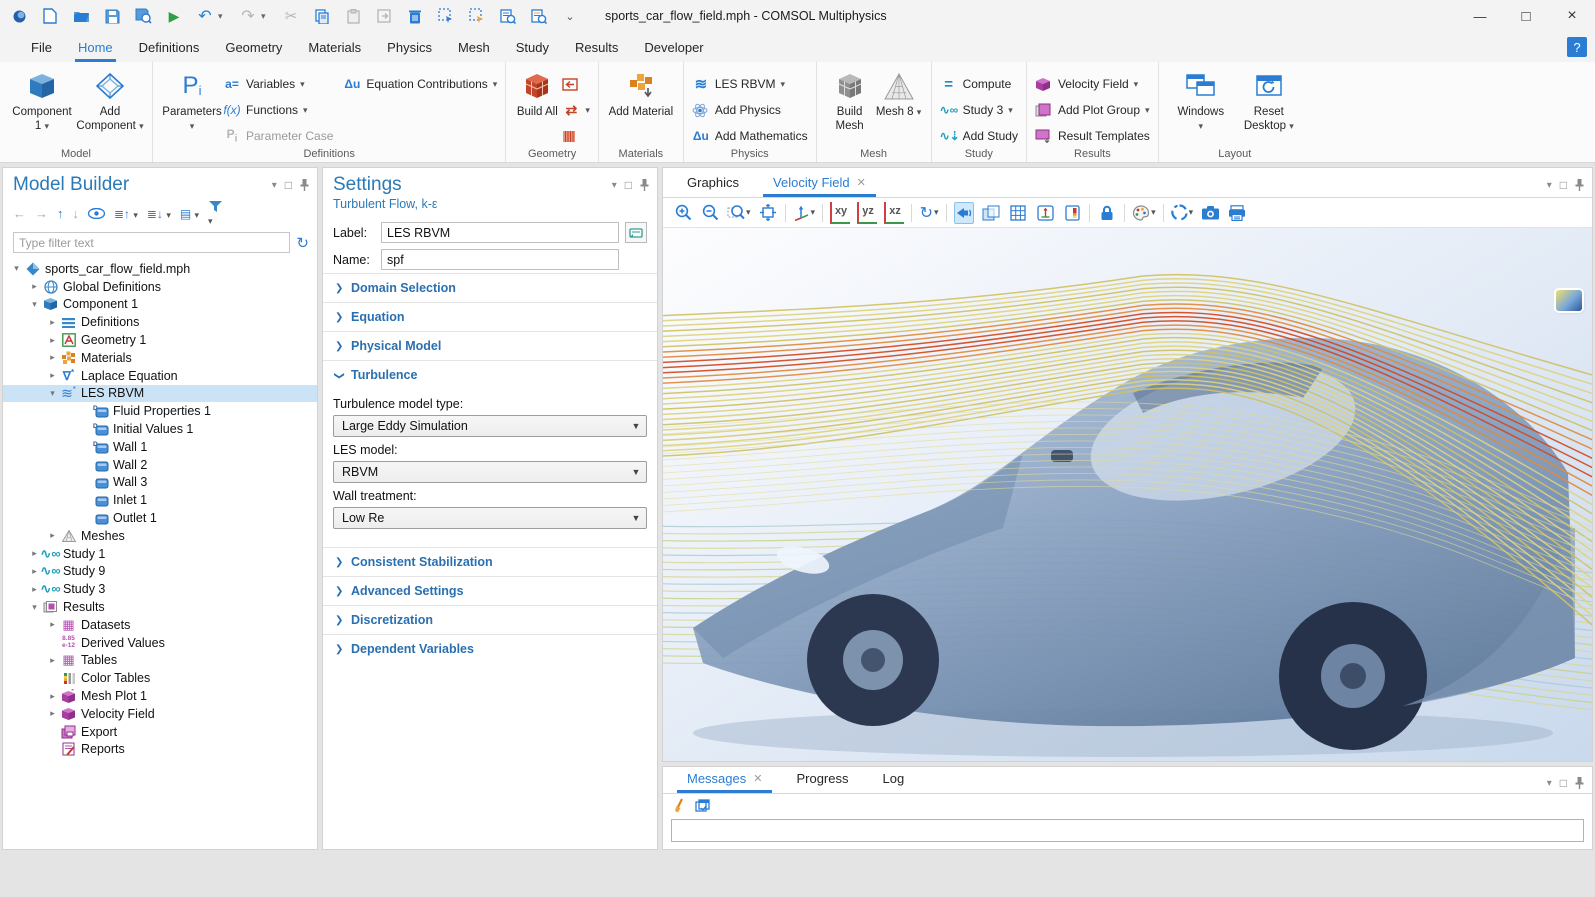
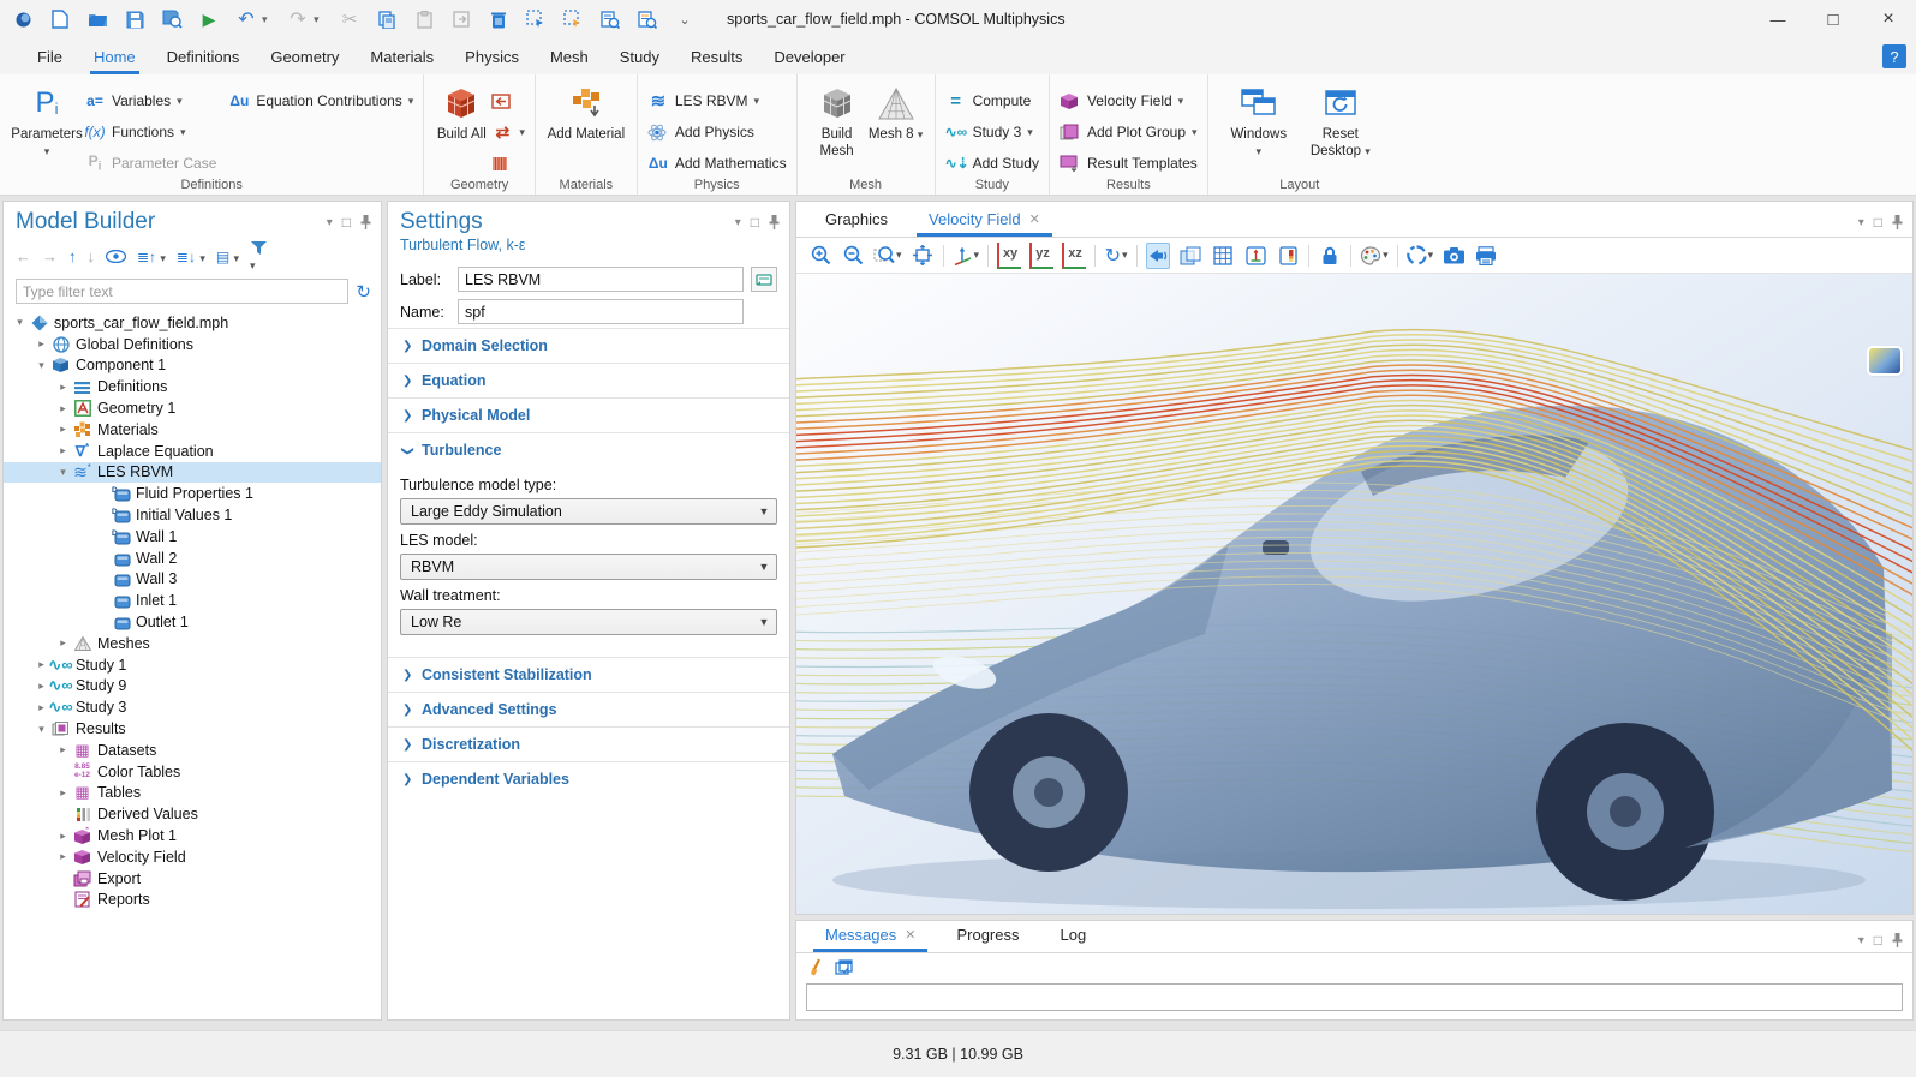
  ▶
  ↶
  ▾
  ↷
  ▾
  ✂
  ⌄
  sports_car_flow_field.mph - COMSOL Multiphysics
  —
  □
  ×
  File
  Home
  Definitions
  Geometry
  Materials
  Physics
  Mesh
  Study
  Results
  Developer
  ?
- Component 1 ▾
- Add Component ▾
- Model
  P
  i
  Parameters
  ▾
  a=
  Variables
  ▾
  f(x)
  Functions
  ▾
  Pi
  Parameter Case
  Δu
  Equation Contributions
  ▾
  Definitions
  Build All
  ⇄
  ▾
  Geometry
  Add Material
  Materials
  ≋
  LES RBVM
  ▾
  Add Physics
  Δu
  Add Mathematics
  Physics
  Build Mesh
  Mesh 8 ▾
  Mesh
  =
  Compute
  ∿∞
  Study 3
  ▾
  ∿⇣
  Add Study
  Study
  Velocity Field
  ▾
  Add Plot Group
  ▾
  Result Templates
  Results
  Windows
  ▾
  Reset Desktop ▾
  Layout
  Model Builder
  ▾
  □
  ←
  →
  ↑
  ↓
  ≣↑ ▾
  ≣↓ ▾
  ▤ ▾
  ▾
  Type filter text
  ↻
  ▾
  sports_car_flow_field.mph
  ▸
  Global Definitions
  ▾
  Component 1
  ▸
  Definitions
  ▸
  Geometry 1
  ▸
  Materials
  ▸
  ∇
  *
  Laplace Equation
  ▾
  ≋
  *
  LES RBVM
  Fluid Properties 1
  Initial Values 1
  Wall 1
  Wall 2
  Wall 3
  Inlet 1
  Outlet 1
  ▸
  Meshes
  ▸
  ∿∞
  Study 1
  ▸
  ∿∞
  Study 9
  ▸
  ∿∞
  Study 3
  ▾
  Results
  ▸
  ▦
  Datasets
- Derived Values
+ Color Tables
  ▸
  ▦
  Tables
- Color Tables
+ Derived Values
  ▸
  *
  Mesh Plot 1
  ▸
  Velocity Field
  Export
  Reports
  Settings
  ▾
  □
  Turbulent Flow, k-ε
  Label:
  LES RBVM
  Name:
  spf
  ❯
  Domain Selection
  ❯
  Equation
  ❯
  Physical Model
  Turbulence
  Turbulence model type:
  Large Eddy Simulation
  ▼
  LES model:
  RBVM
  ▼
  Wall treatment:
  Low Re
  ▼
  ❯
  Consistent Stabilization
  ❯
  Advanced Settings
  ❯
  Discretization
  ❯
  Dependent Variables
  Graphics
  Velocity Field
  ✕
  ▾
  □
  ▾
  ▾
  xy
  yz
  xz
  ↻
  ▾
  ▾
  ▾
  Messages
  ✕
  Progress
  Log
  ▾
  □
+ 9.31 GB | 10.99 GB
